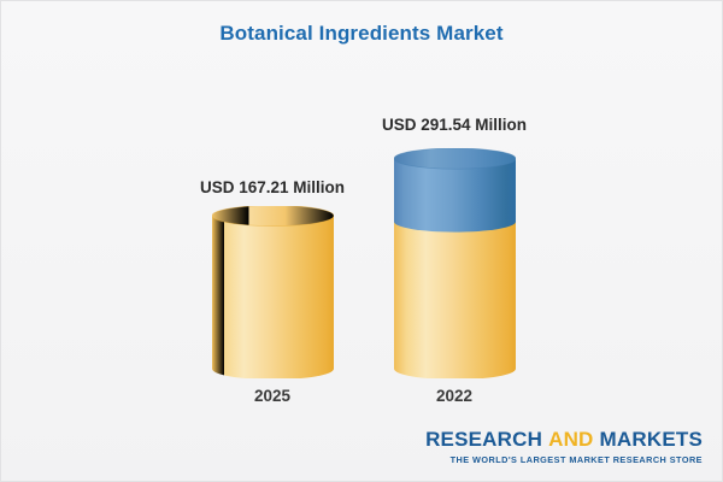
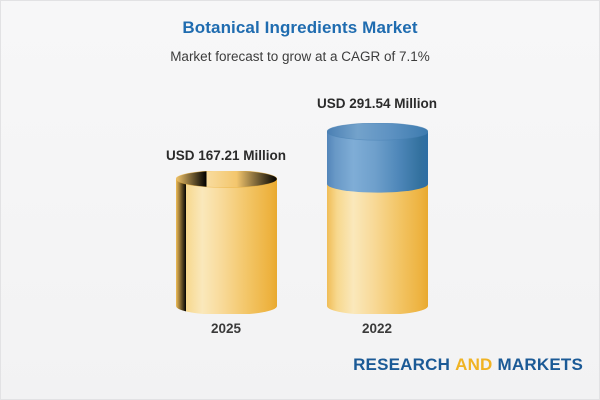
  Botanical Ingredients Market
+ Market forecast to grow at a CAGR of 7.1%
  USD 167.21 Million
  2025
  USD 291.54 Million
  2022
  RESEARCH AND MARKETS
- THE WORLD'S LARGEST MARKET RESEARCH STORE
